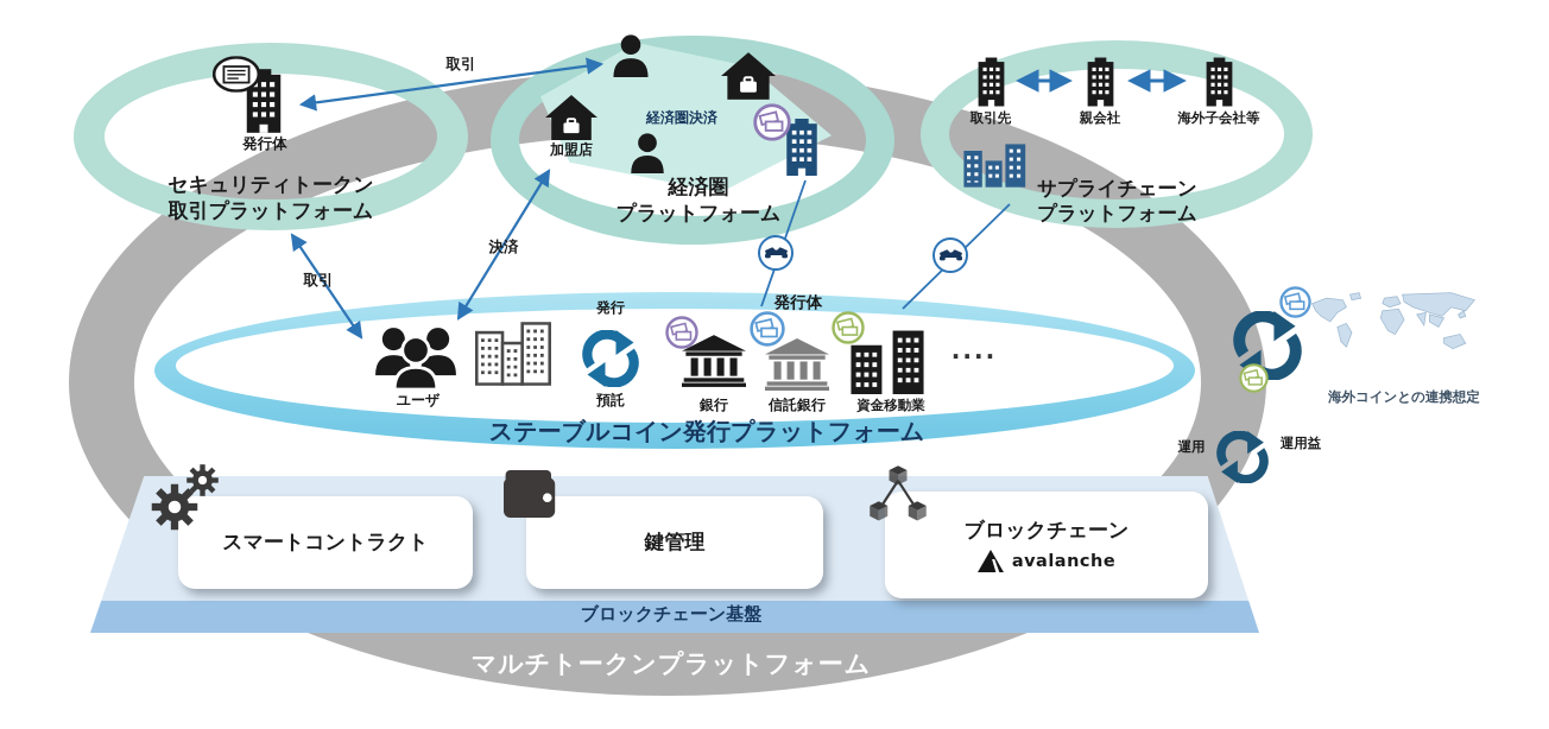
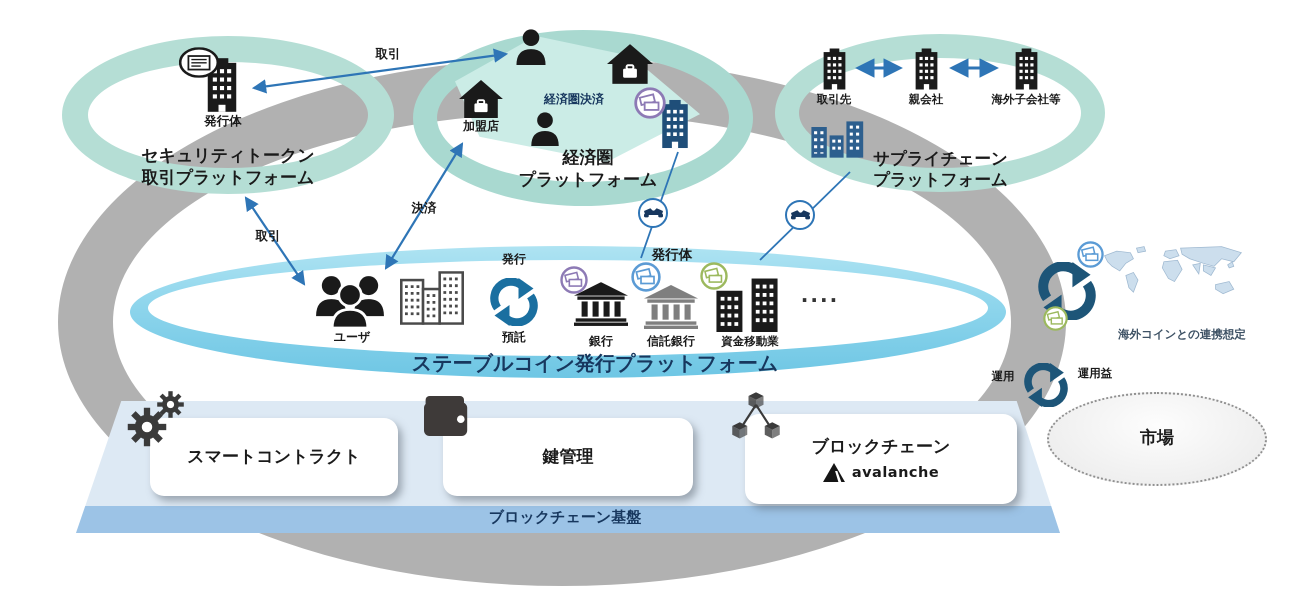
  ブロックチェーン基盤
  スマートコントラクト
  鍵管理
  ブロックチェーン
  avalanche
- マルチトークンプラットフォーム
  ステーブルコイン発行プラットフォーム
  ユーザ
  発行
  預託
  銀行
  信託銀行
  資金移動業
  ····
  発行体
  発行体
  セキュリティトークン
  取引プラットフォーム
  加盟店
  経済圏決済
  経済圏
  プラットフォーム
  取引先
  親会社
  海外子会社等
  サプライチェーン
  プラットフォーム
  取引
  取引
  決済
  海外コインとの連携想定
+ 市場
  運用
  運用益
